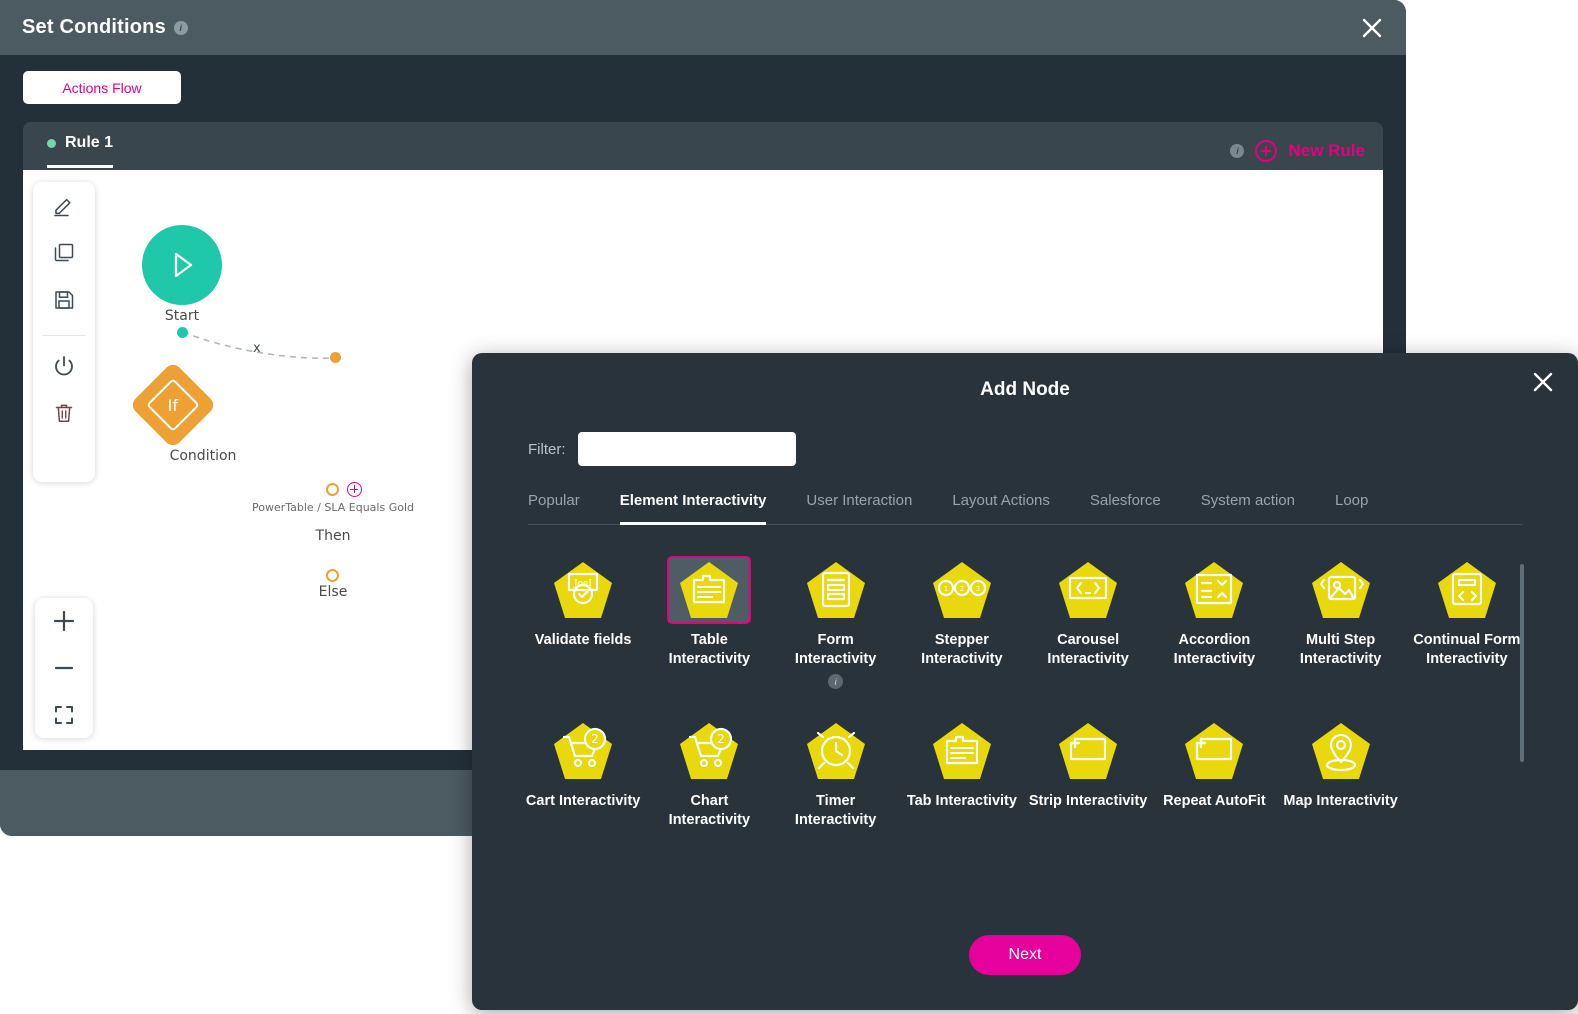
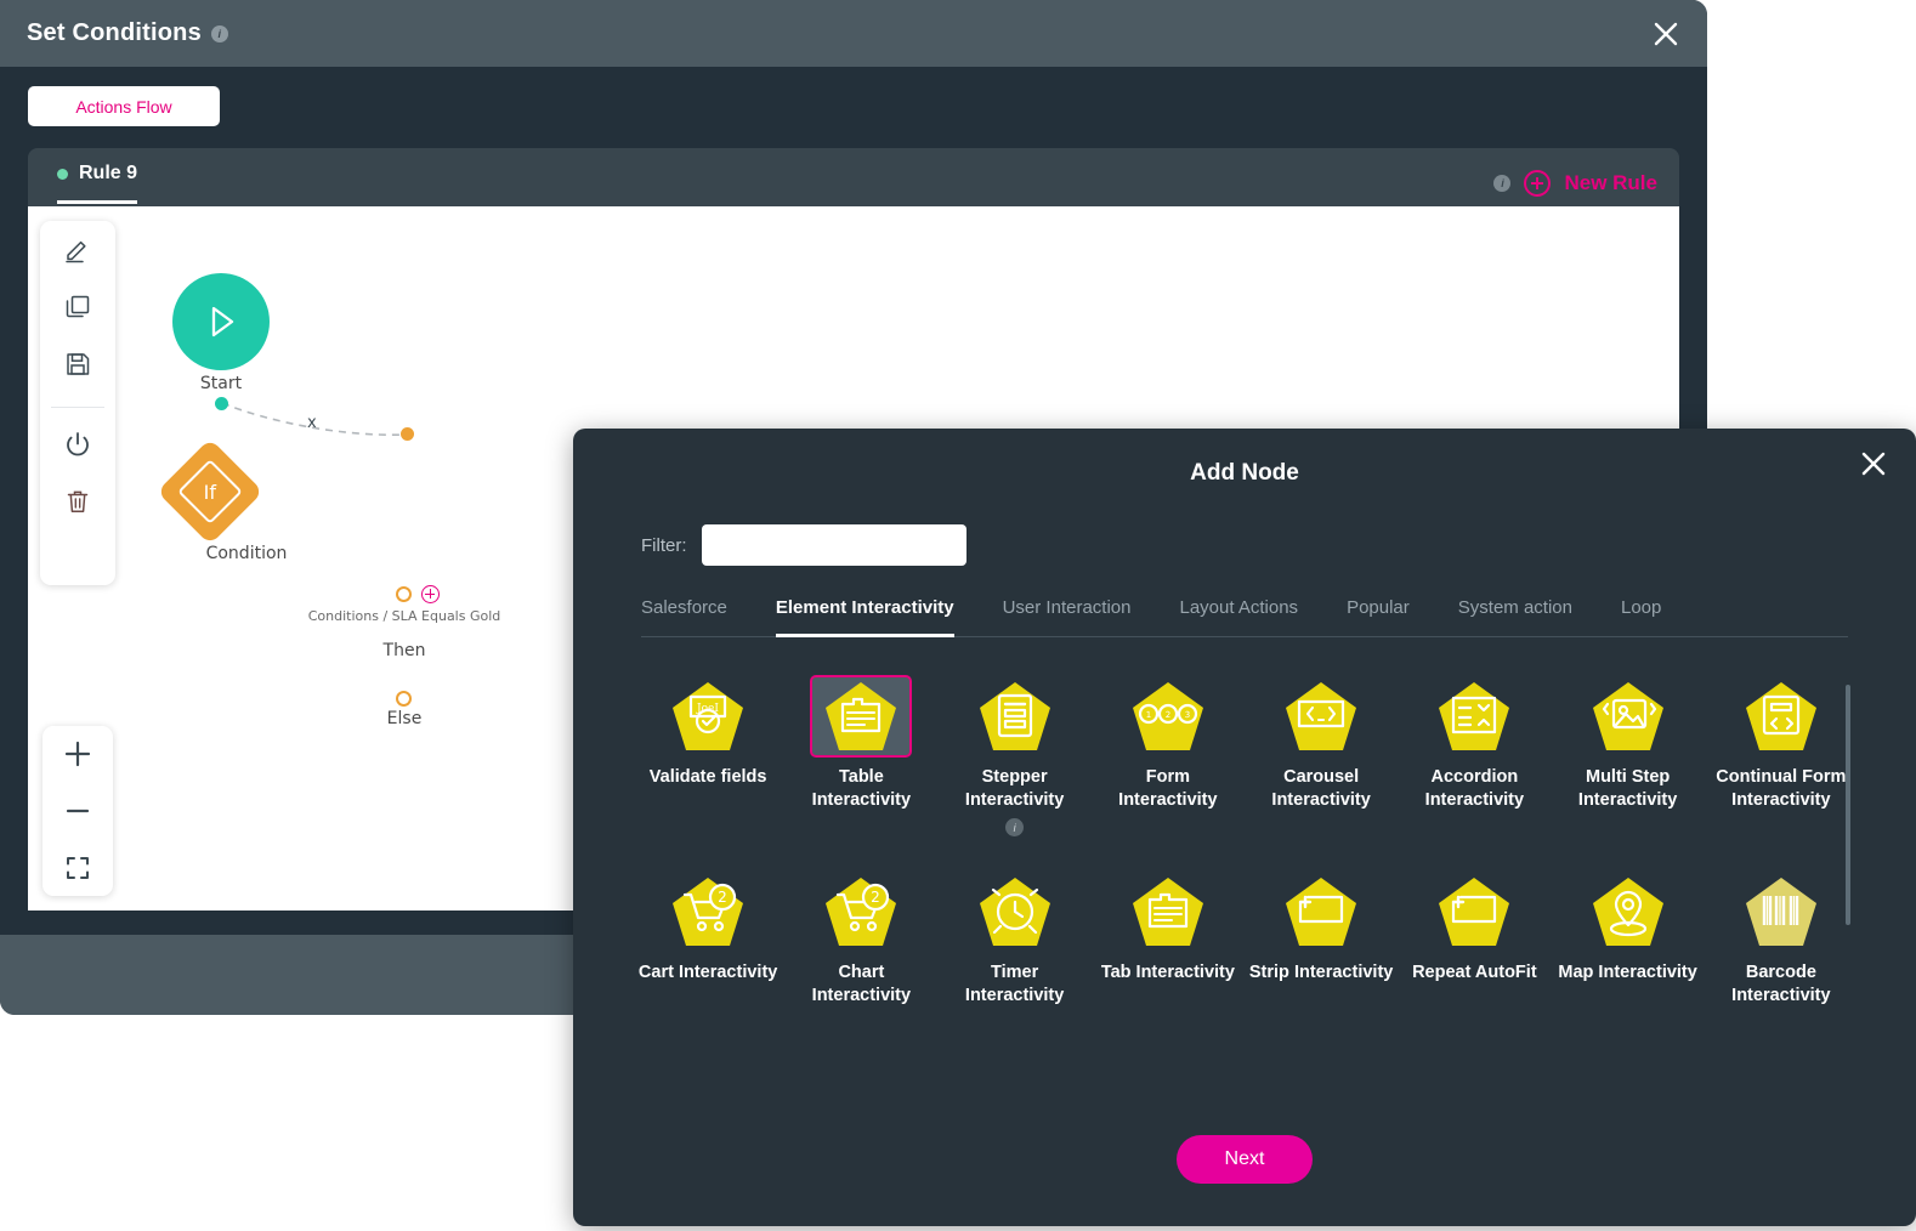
  Set Conditions i
  Actions Flow
- Rule 1
+ Rule 9
  i
  New Rule
  x
  Start
  Condition
- PowerTable / SLA Equals Gold
+ Conditions / SLA Equals Gold
  Then
  Else
  Add Node
  Filter:
- Popular
+ Salesforce
  Element Interactivity
  User Interaction
  Layout Actions
- Salesforce
+ Popular
  System action
  Loop
  JoeI
  Validate fields
  Table Interactivity
- Form Interactivity
+ Stepper Interactivity
  i
  1
  2
  3
- Stepper Interactivity
+ Form Interactivity
  Carousel Interactivity
  Accordion Interactivity
  Multi Step Interactivity
  Continual Form Interactivity
  2
  Cart Interactivity
  2
  Chart Interactivity
  Timer Interactivity
  Tab Interactivity
  Strip Interactivity
  Repeat AutoFit
  Map Interactivity
+ Barcode Interactivity
  Next
